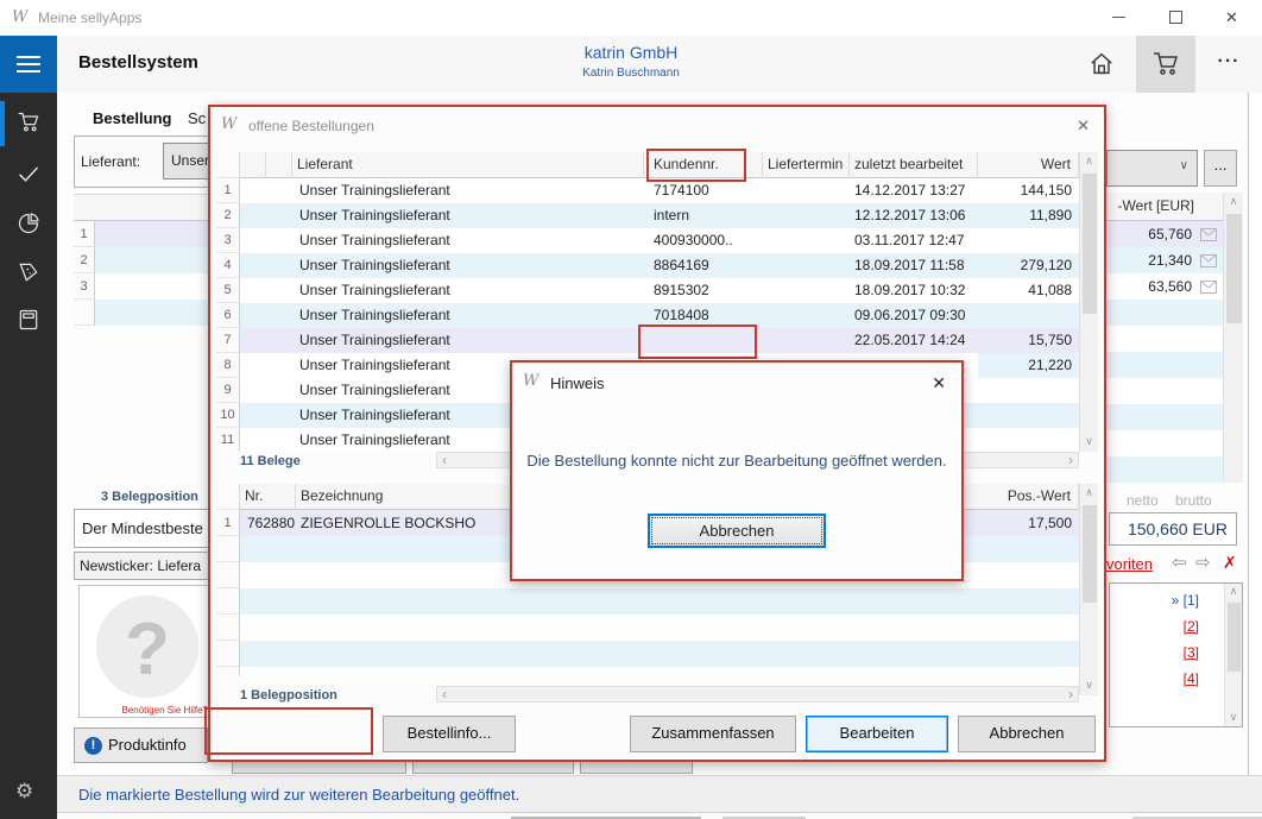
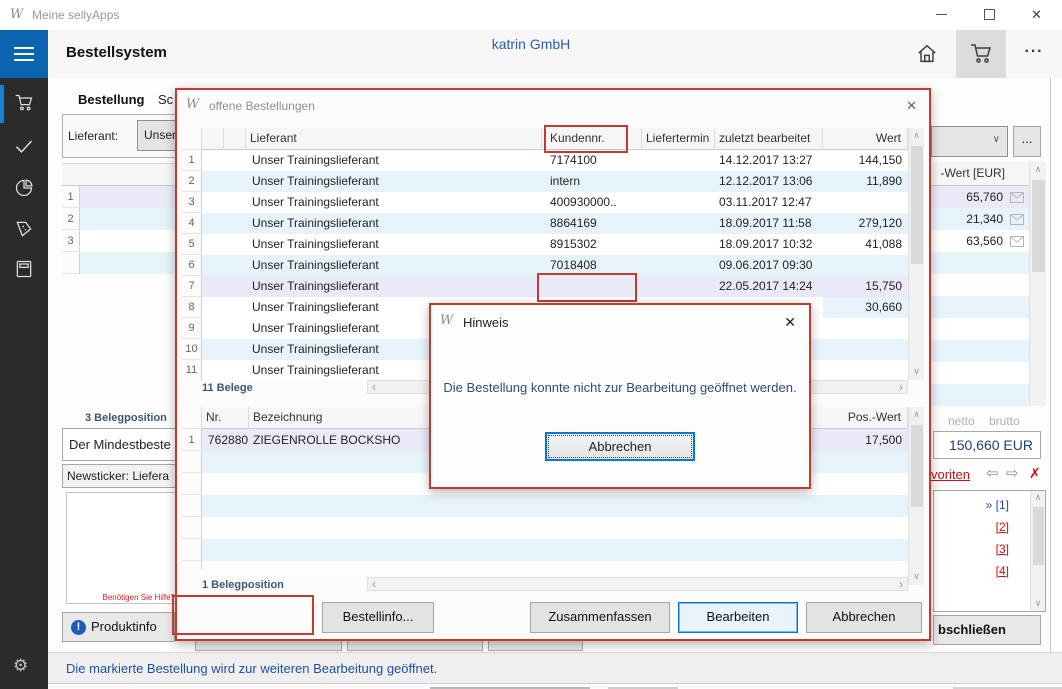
  W
  Meine sellyApps
  ✕
  katrin GmbH
- Katrin Buschmann
  Bestellsystem
  ···
  ⚙
  Bestellung
  Sc
  Lieferant:
  Unser
  1
  2
  3
  3 Belegposition
  Der Mindestbeste
  Newsticker: Liefera
- ?
  Benötigen Sie Hilfe?
  !
  Produktinfo
  ∨
  ...
  -Wert [EUR]
  65,760
  21,340
  63,560
  ∧
  netto
  brutto
  150,660 EUR
  voriten
  ⇦
  ⇨
  ✗
  » [1]
  [2]
  [3]
  [4]
  ∧
  ∨
+ bschließen
  Die markierte Bestellung wird zur weiteren Bearbeitung geöffnet.
  W
  offene Bestellungen
  ✕
  Lieferant
  Kundennr.
  Liefertermin
  zuletzt bearbeitet
  Wert
  1
  Unser Trainingslieferant
  7174100
  14.12.2017 13:27
  144,150
  2
  Unser Trainingslieferant
  intern
  12.12.2017 13:06
  11,890
  3
  Unser Trainingslieferant
  400930000..
  03.11.2017 12:47
  4
  Unser Trainingslieferant
  8864169
  18.09.2017 11:58
  279,120
  5
  Unser Trainingslieferant
  8915302
  18.09.2017 10:32
  41,088
  6
  Unser Trainingslieferant
  7018408
  09.06.2017 09:30
  7
  Unser Trainingslieferant
  22.05.2017 14:24
  15,750
  8
  Unser Trainingslieferant
- 21,220
+ 30,660
  9
  Unser Trainingslieferant
  10
  Unser Trainingslieferant
  11
  Unser Trainingslieferant
  ∧
  ∨
  11 Belege
  ‹
  ›
  Nr.
  Bezeichnung
  Pos.-Wert
  1
  762880
  ZIEGENROLLE BOCKSHO
  17,500
  ∧
  ∨
  1 Belegposition
  ‹
  ›
  Bestellinfo...
  Zusammenfassen
  Bearbeiten
  Abbrechen
  W
  Hinweis
  ✕
  Die Bestellung konnte nicht zur Bearbeitung geöffnet werden.
  Abbrechen
